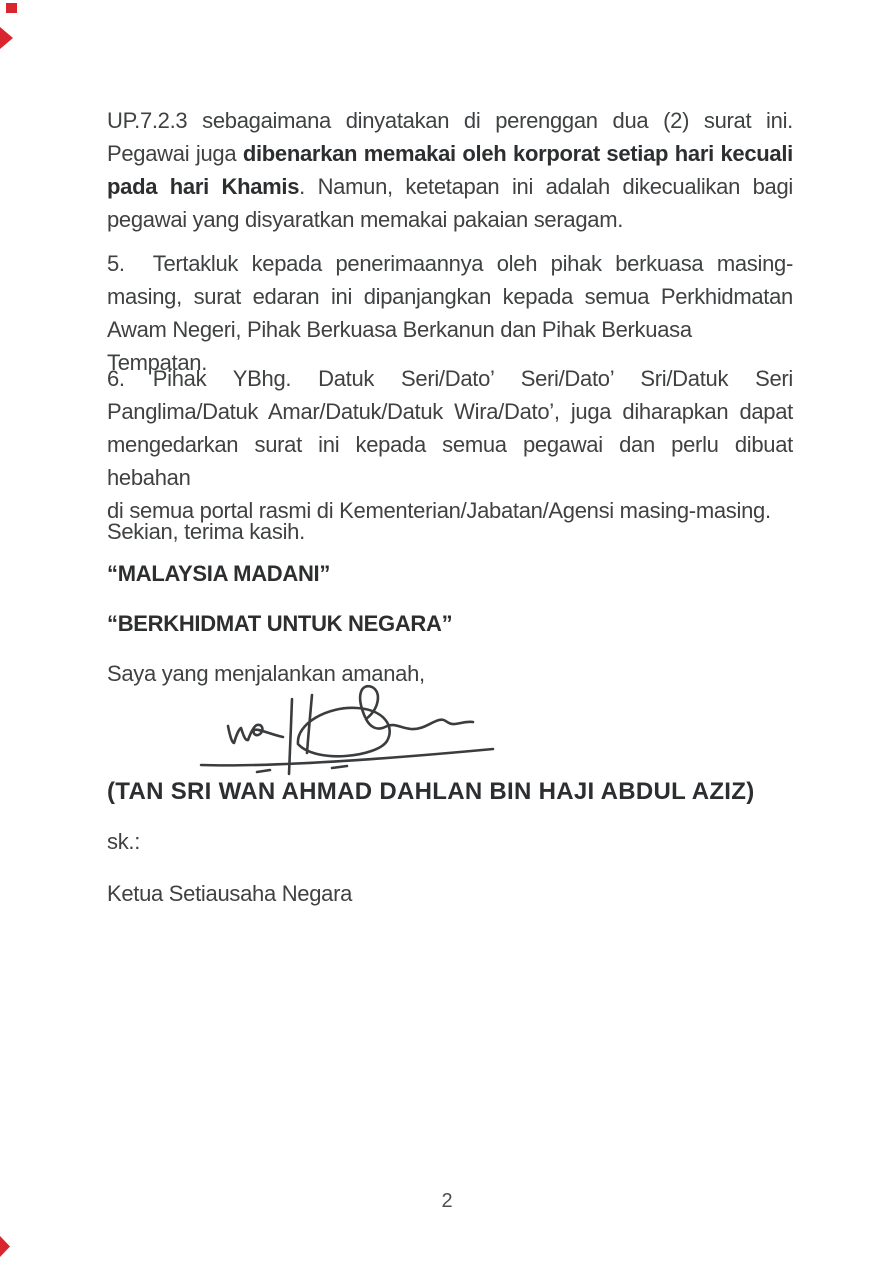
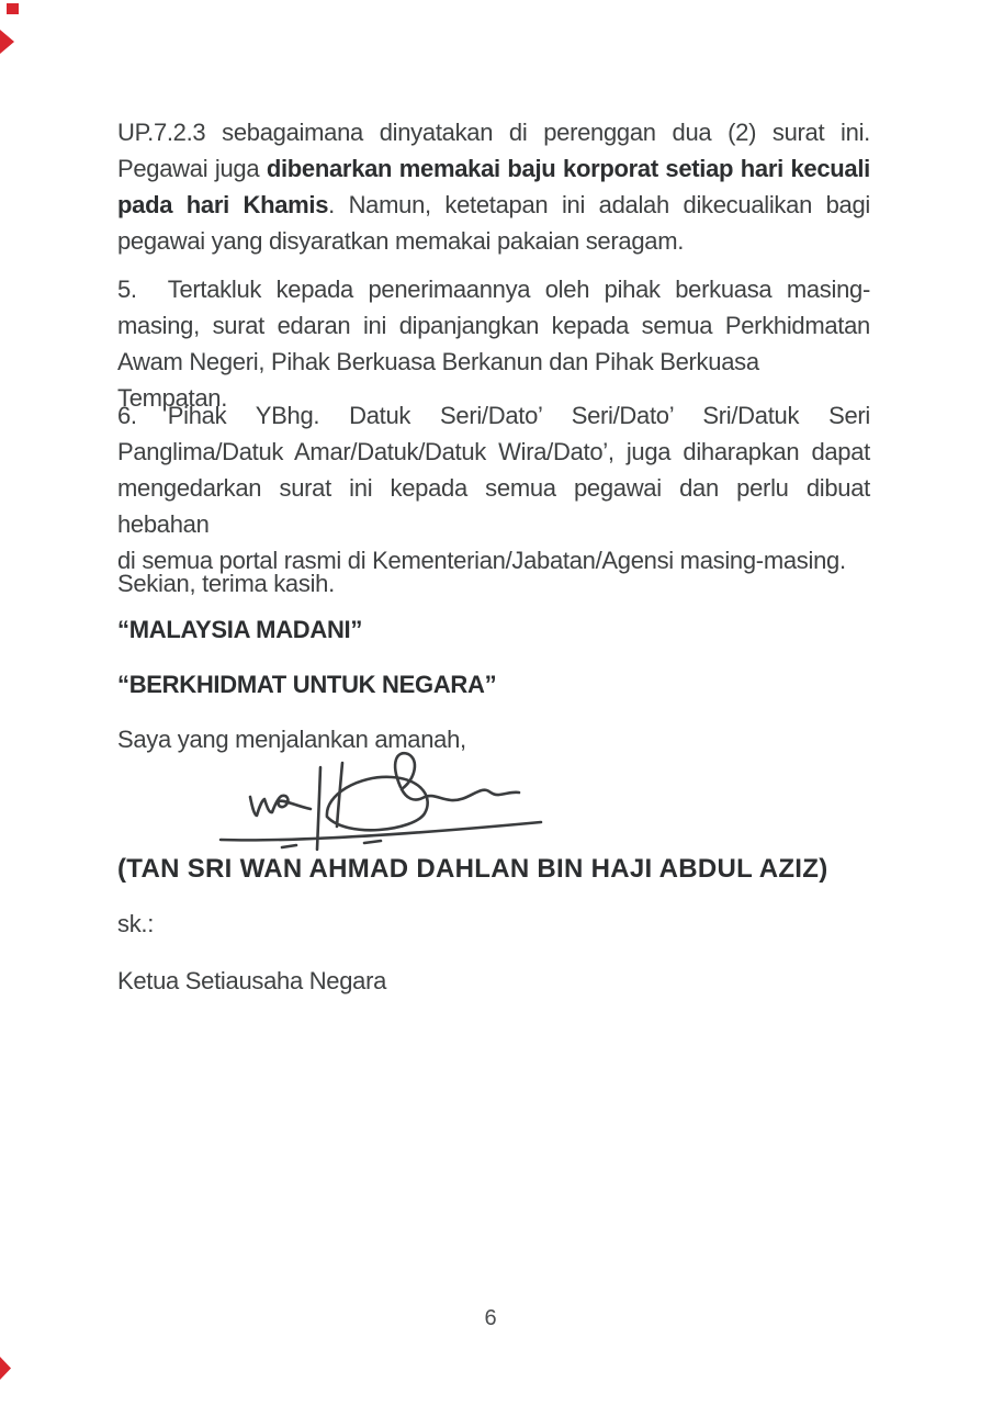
  UP.7.2.3 sebagaimana dinyatakan di perenggan dua (2) surat ini.
- Pegawai juga dibenarkan memakai oleh korporat setiap hari kecuali
+ Pegawai juga dibenarkan memakai baju korporat setiap hari kecuali
  pada hari Khamis. Namun, ketetapan ini adalah dikecualikan bagi
  pegawai yang disyaratkan memakai pakaian seragam.
  5. Tertakluk kepada penerimaannya oleh pihak berkuasa masing-
  masing, surat edaran ini dipanjangkan kepada semua Perkhidmatan
  Awam Negeri, Pihak Berkuasa Berkanun dan Pihak Berkuasa Tempatan.
  6. Pihak YBhg. Datuk Seri/Dato’ Seri/Dato’ Sri/Datuk Seri
  Panglima/Datuk Amar/Datuk/Datuk Wira/Dato’, juga diharapkan dapat
  mengedarkan surat ini kepada semua pegawai dan perlu dibuat hebahan
  di semua portal rasmi di Kementerian/Jabatan/Agensi masing-masing.
  Sekian, terima kasih.
  “MALAYSIA MADANI”
  “BERKHIDMAT UNTUK NEGARA”
  Saya yang menjalankan amanah,
  (TAN SRI WAN AHMAD DAHLAN BIN HAJI ABDUL AZIZ)
  sk.:
  Ketua Setiausaha Negara
- 2
+ 6
